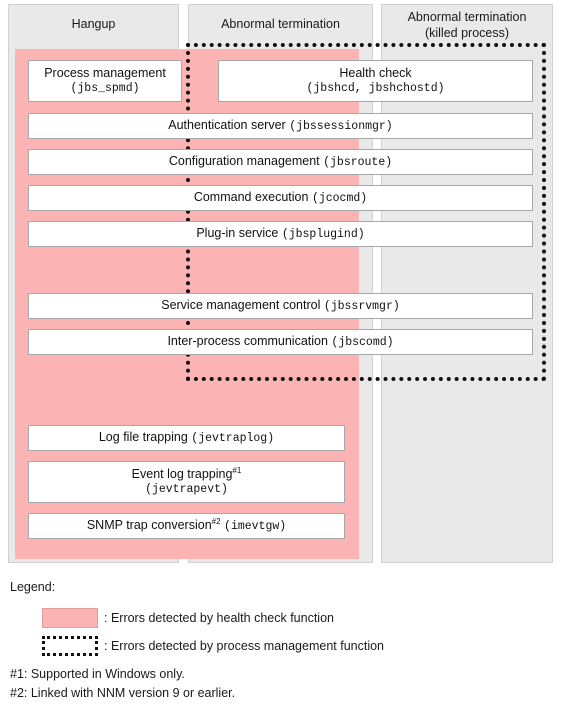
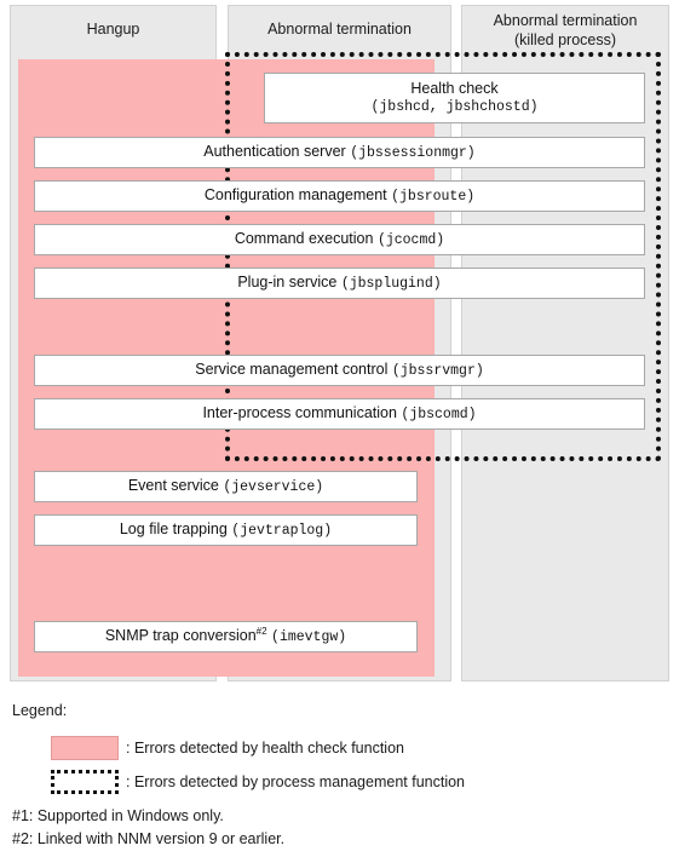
  Hangup
  Abnormal termination
  Abnormal termination
  (killed process)
- Process management
- (jbs_spmd)
  Health check
  (jbshcd, jbshchostd)
  Authentication server (jbssessionmgr)
  Configuration management (jbsroute)
  Command execution (jcocmd)
  Plug-in service (jbsplugind)
  Service management control (jbssrvmgr)
  Inter-process communication (jbscomd)
+ Event service (jevservice)
  Log file trapping (jevtraplog)
- Event log trapping#1
- (jevtrapevt)
  SNMP trap conversion#2 (imevtgw)
  Legend:
  : Errors detected by health check function
  : Errors detected by process management function
  #1: Supported in Windows only.
  #2: Linked with NNM version 9 or earlier.
